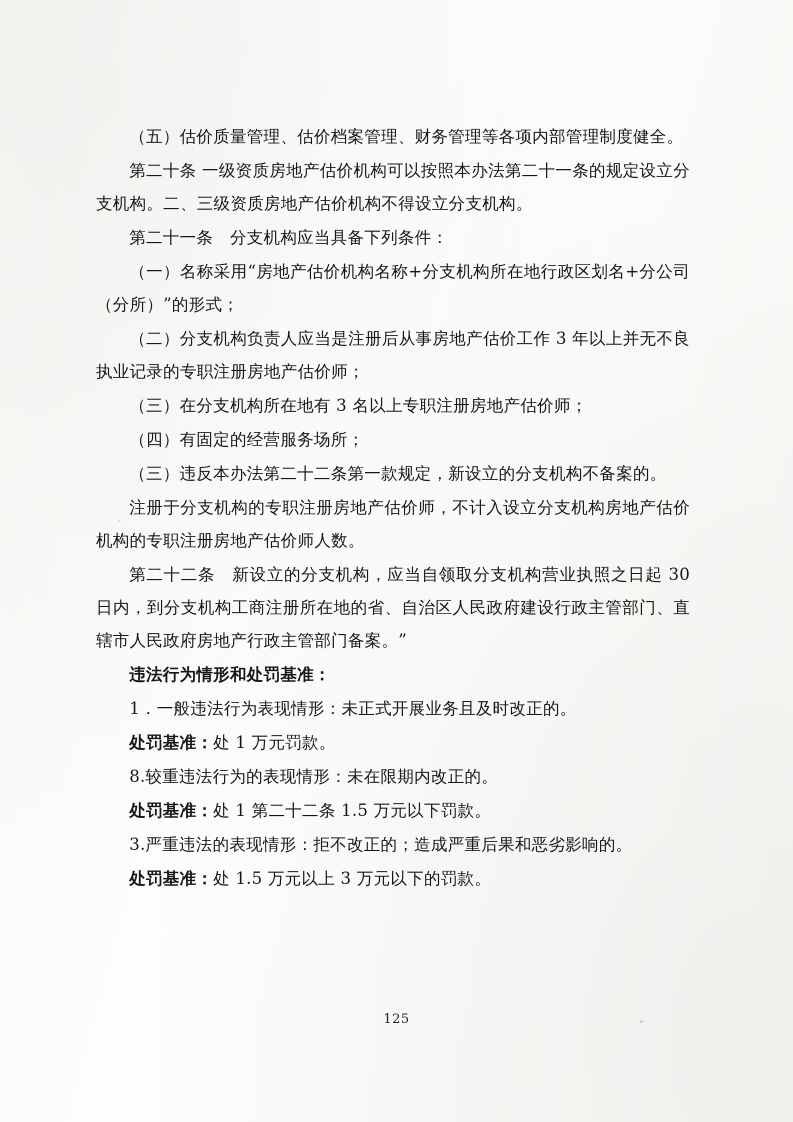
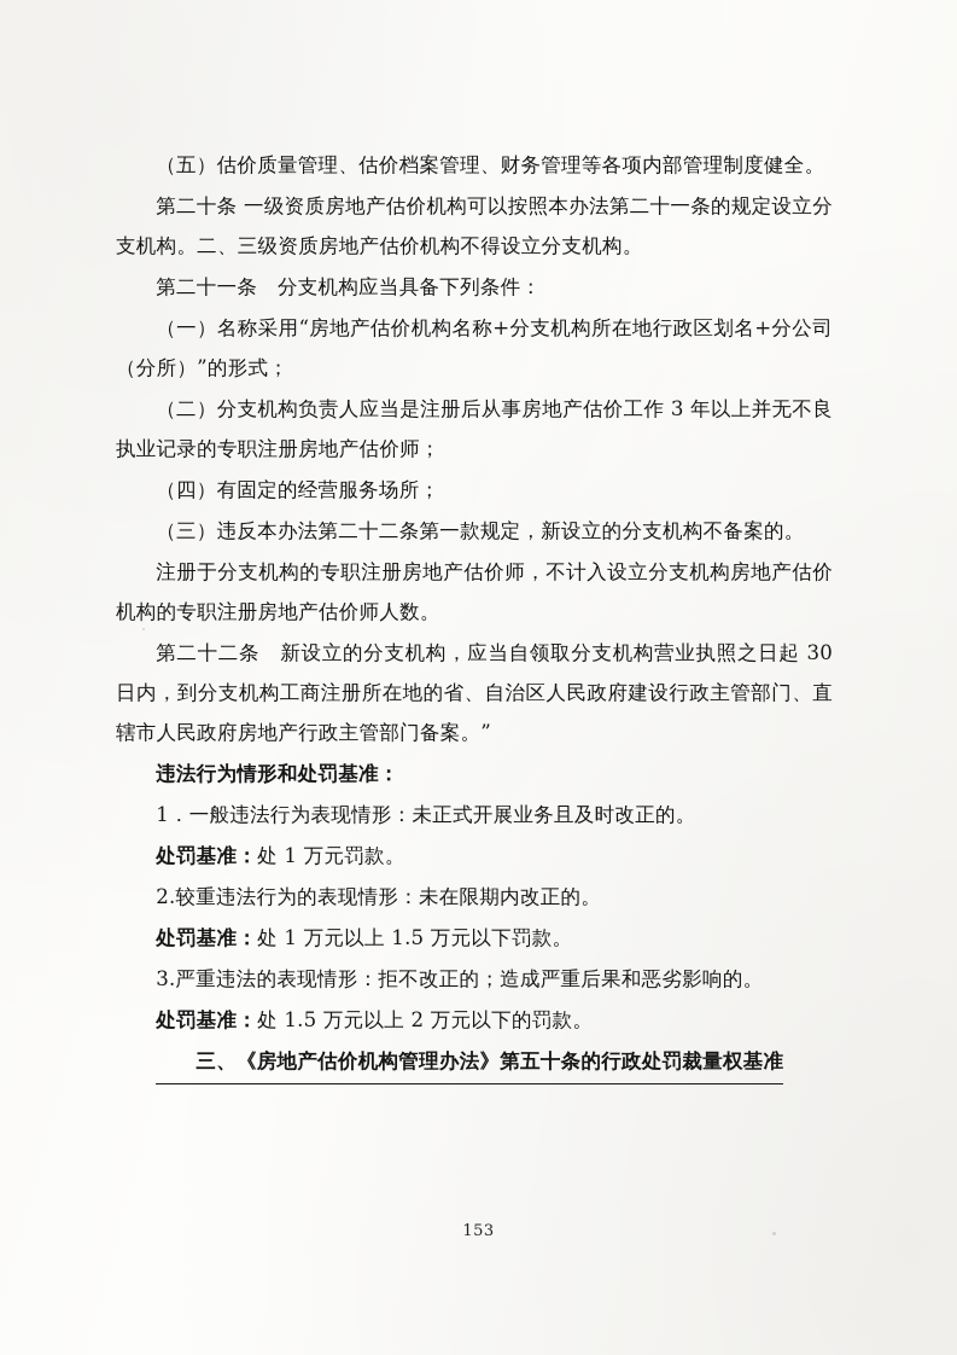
  （五）估价质量管理、估价档案管理、财务管理等各项内部管理制度健全。
  第二十条 一级资质房地产估价机构可以按照本办法第二十一条的规定设立分支机构。二、三级资质房地产估价机构不得设立分支机构。
  第二十一条 分支机构应当具备下列条件：
  （一）名称采用“房地产估价机构名称+分支机构所在地行政区划名+分公司（分所）”的形式；
  （二）分支机构负责人应当是注册后从事房地产估价工作 3 年以上并无不良执业记录的专职注册房地产估价师；
- （三）在分支机构所在地有 3 名以上专职注册房地产估价师；
  （四）有固定的经营服务场所；
  （三）违反本办法第二十二条第一款规定，新设立的分支机构不备案的。
  注册于分支机构的专职注册房地产估价师，不计入设立分支机构房地产估价机构的专职注册房地产估价师人数。
  第二十二条 新设立的分支机构，应当自领取分支机构营业执照之日起 30 日内，到分支机构工商注册所在地的省、自治区人民政府建设行政主管部门、直辖市人民政府房地产行政主管部门备案。”
  违法行为情形和处罚基准：
  1．一般违法行为表现情形：未正式开展业务且及时改正的。
  处罚基准：处 1 万元罚款。
- 8.较重违法行为的表现情形：未在限期内改正的。
+ 2.较重违法行为的表现情形：未在限期内改正的。
- 处罚基准：处 1 第二十二条 1.5 万元以下罚款。
+ 处罚基准：处 1 万元以上 1.5 万元以下罚款。
  3.严重违法的表现情形：拒不改正的；造成严重后果和恶劣影响的。
- 处罚基准：处 1.5 万元以上 3 万元以下的罚款。
+ 处罚基准：处 1.5 万元以上 2 万元以下的罚款。
+ 三、《房地产估价机构管理办法》第五十条的行政处罚裁量权基准
- 125
+ 153
